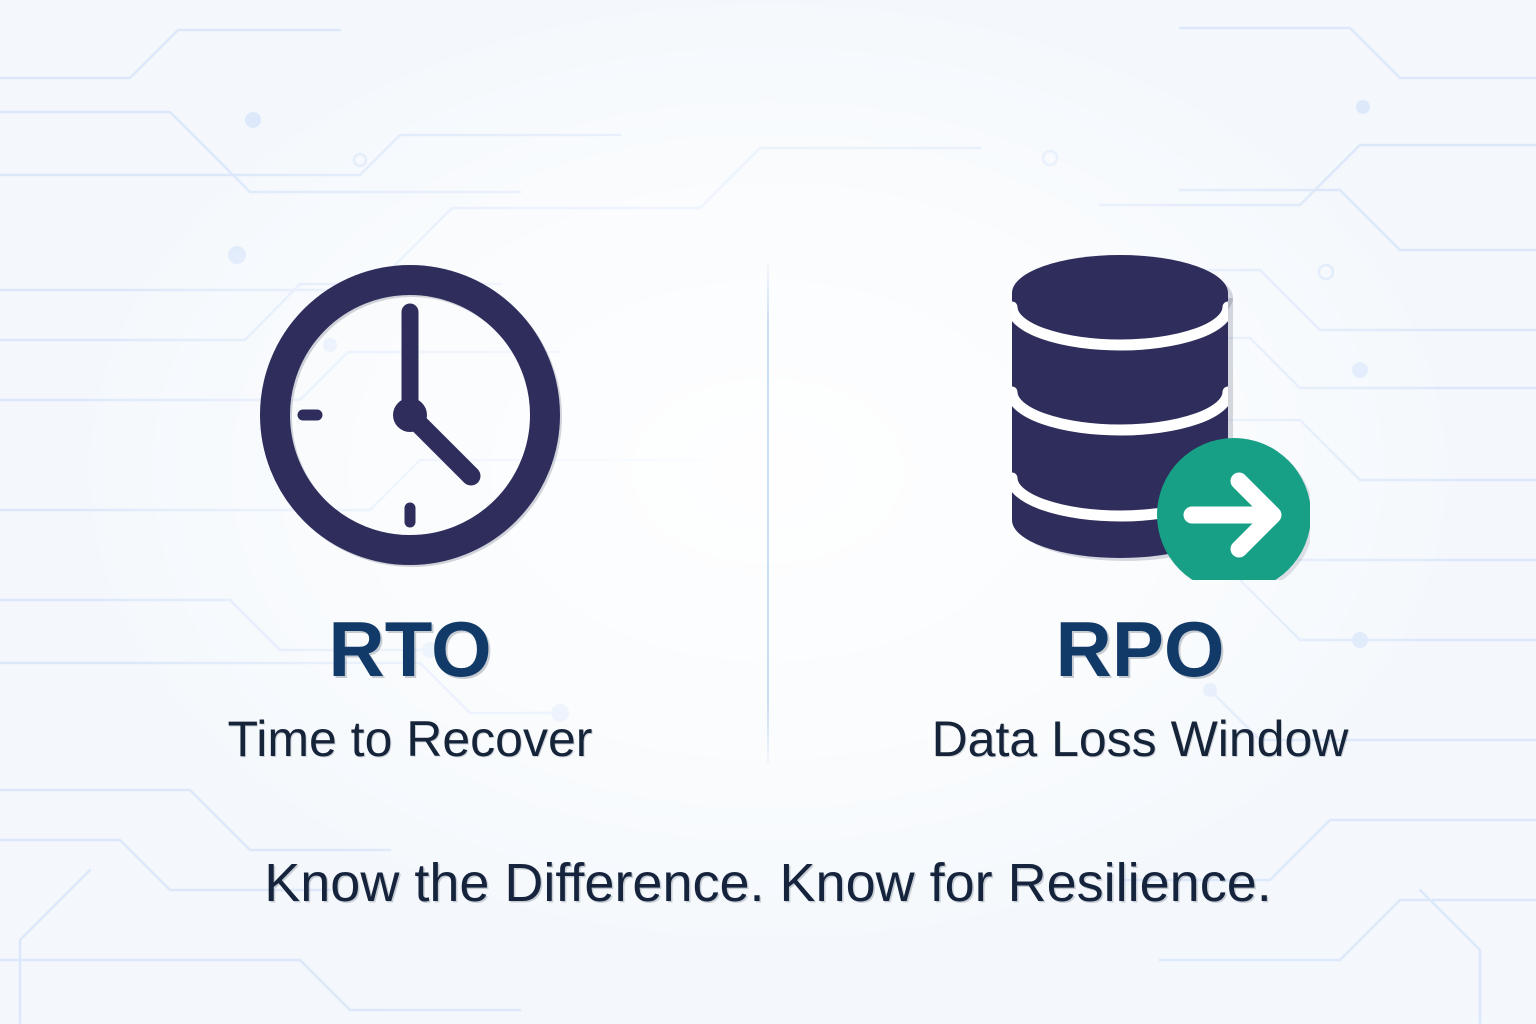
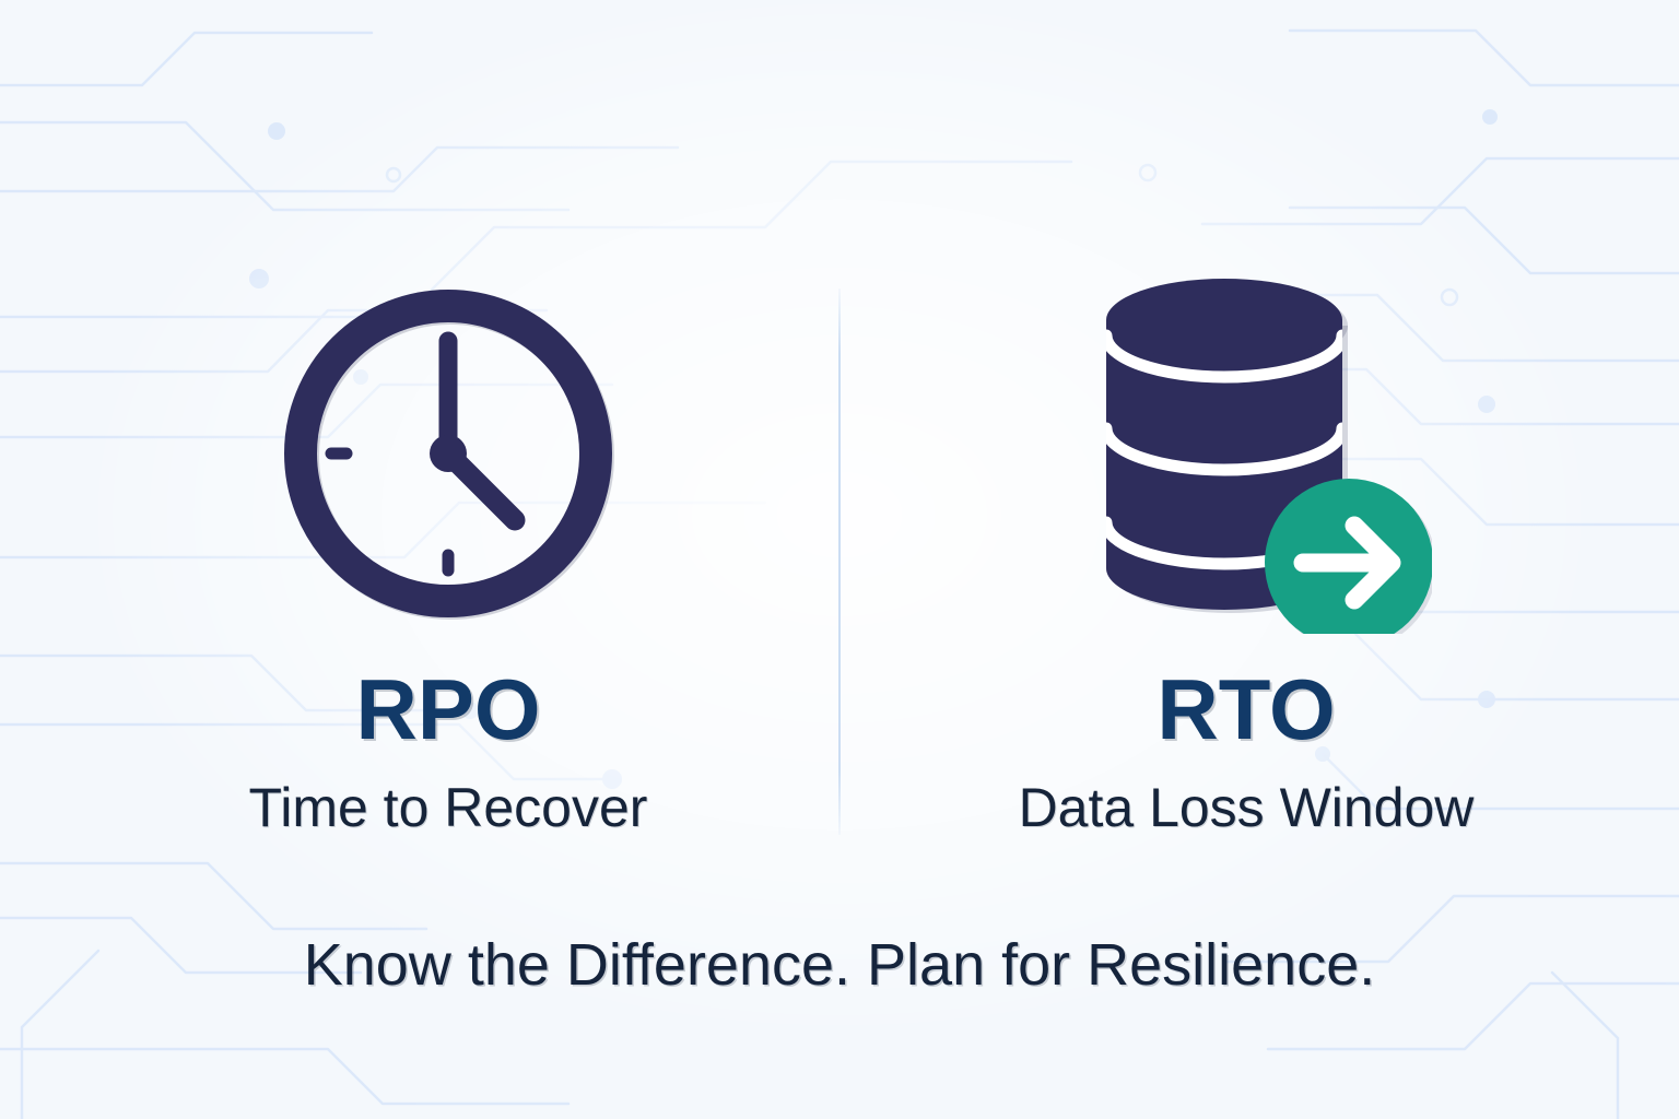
- RTO
+ RPO
  Time to Recover
- RPO
+ RTO
  Data Loss Window
- Know the Difference. Know for Resilience.
+ Know the Difference. Plan for Resilience.
